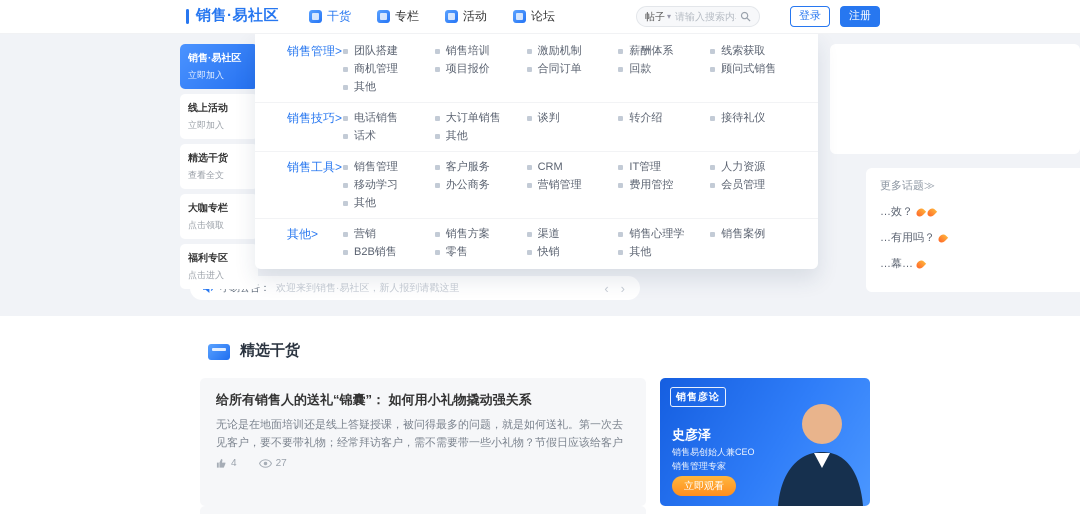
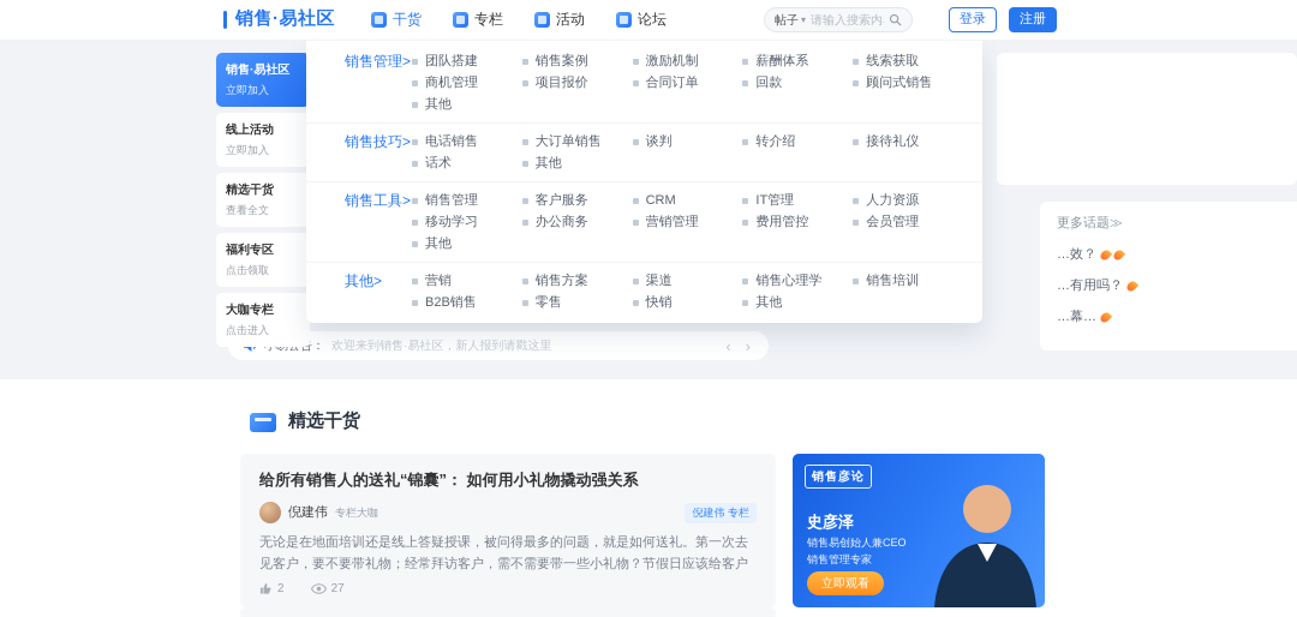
  销售·易社区
  干货
  专栏
  活动
  论坛
  帖子
  ▾
  请输入搜索内
  登录
  注册
  销售·易社区
  立即加入
  线上活动
  立即加入
  精选干货
  查看全文
- 大咖专栏
+ 福利专区
  点击领取
- 福利专区
+ 大咖专栏
  点击进入
  欢迎来到销售·易社区，新人报到请戳这里
  ‹
  ›
  销售管理>
  团队搭建
- 销售培训
+ 销售案例
  激励机制
  薪酬体系
  线索获取
  商机管理
  项目报价
  合同订单
  回款
  顾问式销售
  其他
  销售技巧>
  电话销售
  大订单销售
  谈判
  转介绍
  接待礼仪
  话术
  其他
  销售工具>
  销售管理
  客户服务
  CRM
  IT管理
  人力资源
  移动学习
  办公商务
  营销管理
  费用管控
  会员管理
  其他
  其他>
  营销
  销售方案
  渠道
  销售心理学
- 销售案例
+ 销售培训
  B2B销售
  零售
  快销
  其他
  更多话题≫
  …效？
  …有用吗？
  …幕…
  精选干货
  给所有销售人的送礼“锦囊”： 如何用小礼物撬动强关系
+ 倪建伟
+ 专栏大咖
+ 倪建伟 专栏
  无论是在地面培训还是线上答疑授课，被问得最多的问题，就是如何送礼。第一次去见客户，要不要带礼物；经常拜访客户，需不需要带一些小礼物？节假日应该给客户
- 4
+ 2
  27
  销售彦论
  史彦泽
  销售易创始人兼CEO
  销售管理专家
  立即观看
